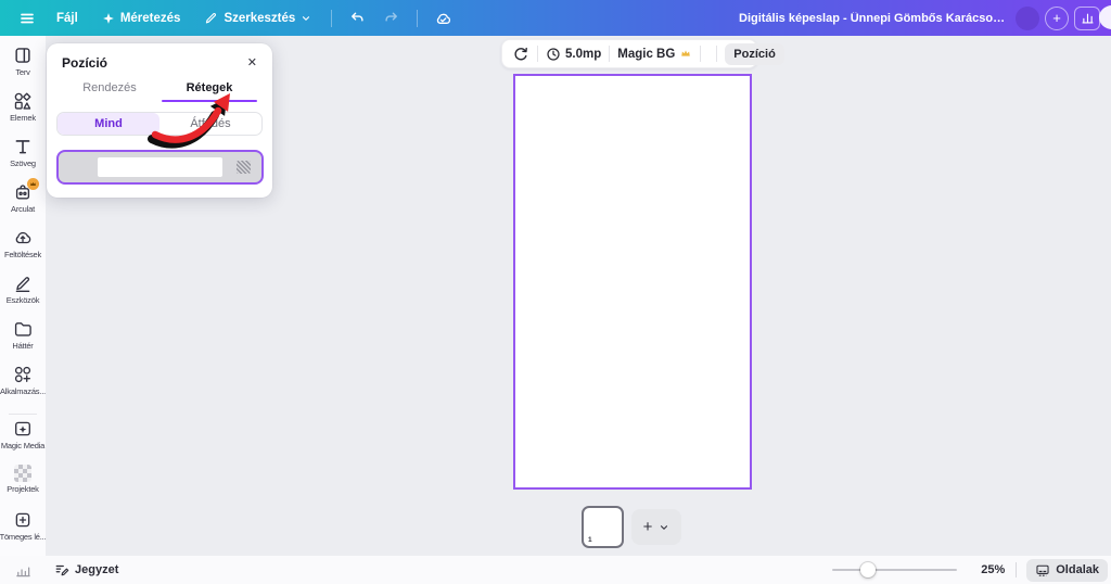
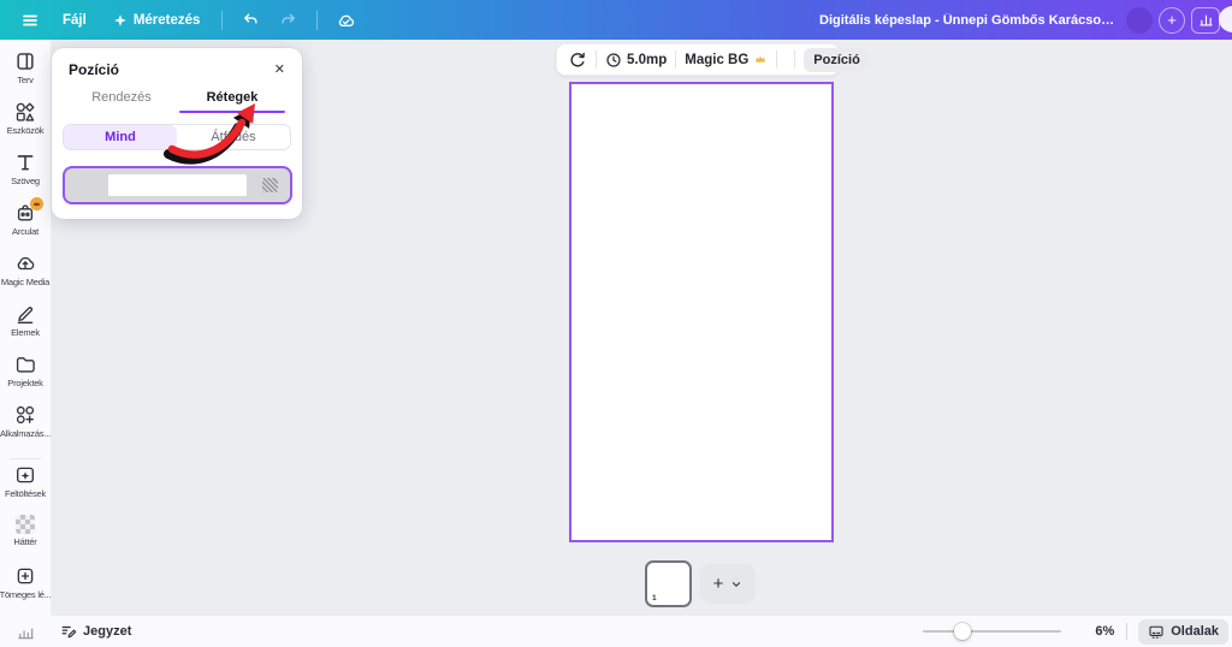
  Fájl
  Méretezés
- Szerkesztés
  Digitális képeslap - Ünnepi Gömbős Karácsonyi
  +
  Terv
- Elemek
+ Eszközök
  Szöveg
  Arculat
- Feltöltések
+ Magic Media
- Eszközök
+ Elemek
- Háttér
+ Projektek
  Alkalmazás...
- Magic Media
+ Feltöltések
- Projektek
+ Háttér
  Tömeges lé...
  5.0mp
  Magic BG
  Pozíció
  +
  Jegyzet
- 25%
+ 6%
  Oldalak
  Pozíció
  ✕
  Rendezés
  Rétegek
  Mind
  Átfdés
